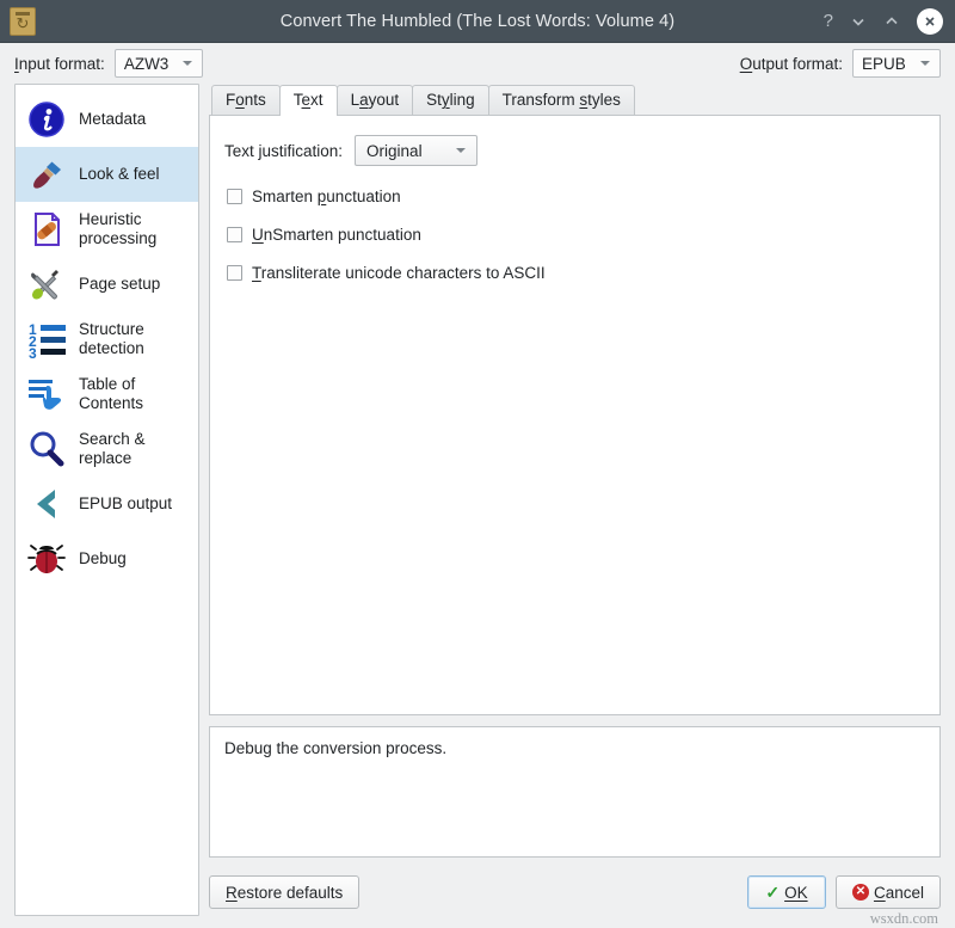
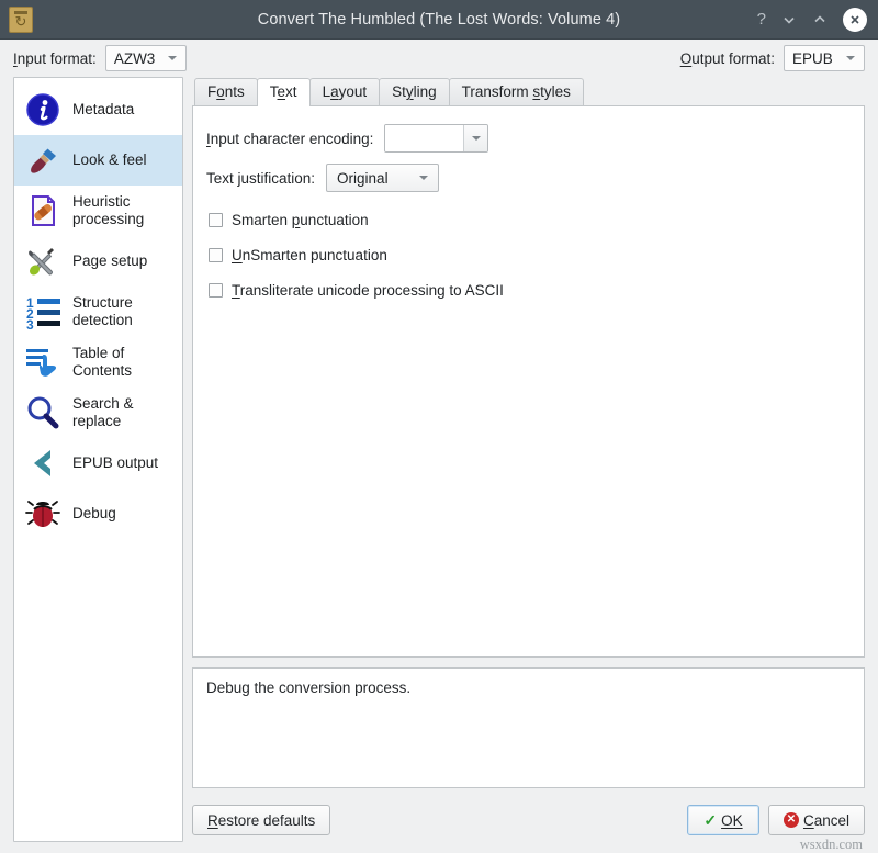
  ↻
  Convert The Humbled (The Lost Words: Volume 4)
  ?
  Input format:
  AZW3
  Output format:
  EPUB
  Metadata
  Look & feel
  Heuristic processing
  Page setup
  1
  2
  3
  Structure detection
  Table of Contents
  Search & replace
  EPUB output
  Debug
  Fonts
  Text
  Layout
  Styling
  Transform styles
+ Input character encoding:
  Text justification:
  Original
  Smarten punctuation
  UnSmarten punctuation
- Transliterate unicode characters to ASCII
+ Transliterate unicode processing to ASCII
  Debug the conversion process.
  Restore defaults
  ✓
  OK
  ✕
  Cancel
  wsxdn.com
